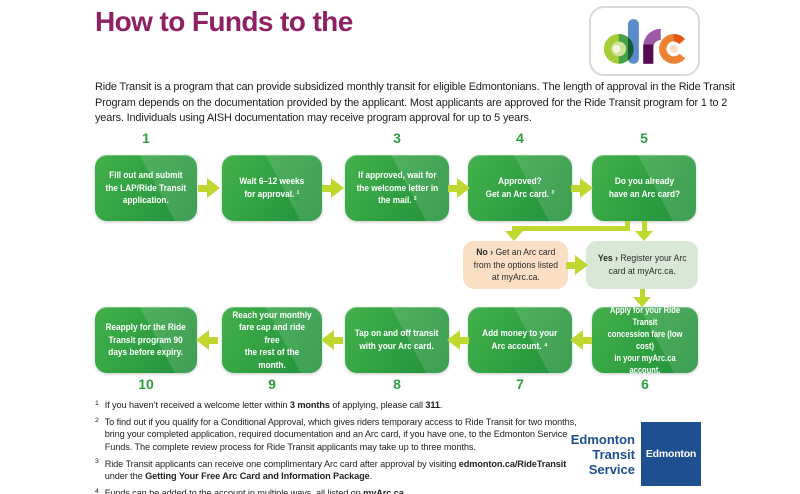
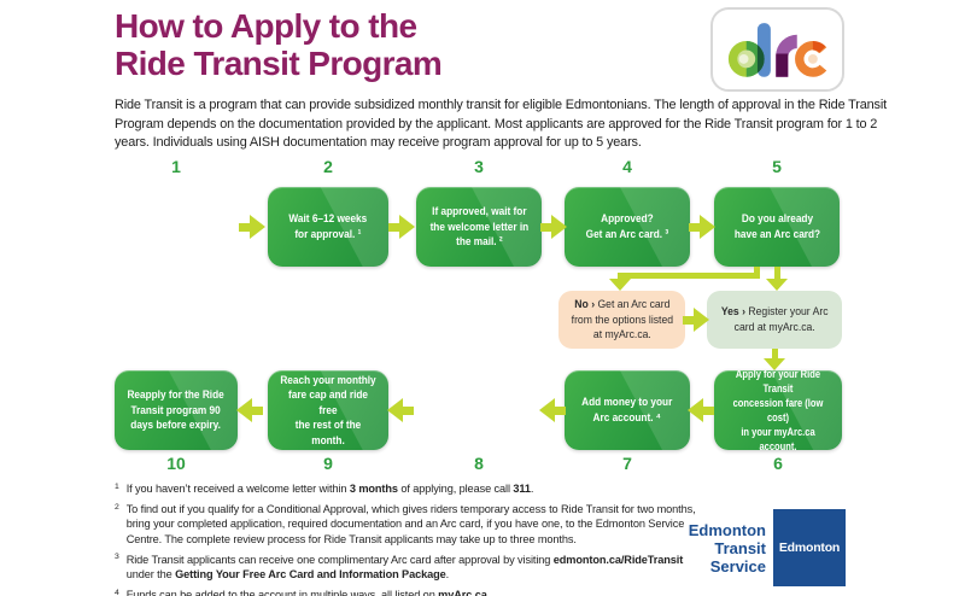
- How to Funds to the
+ How to Apply to the
+ Ride Transit Program
  Ride Transit is a program that can provide subsidized monthly transit for eligible Edmontonians. The length of approval in the Ride Transit Program depends on the documentation provided by the applicant. Most applicants are approved for the Ride Transit program for 1 to 2 years. Individuals using AISH documentation may receive program approval for up to 5 years.
  1
+ 2
  3
  4
  5
- Fill out and submit
- the LAP/Ride Transit
- application.
  Wait 6–12 weeks
  for approval. ¹
  If approved, wait for
  the welcome letter in
  the mail. ²
  Approved?
  Get an Arc card. ³
  Do you already
  have an Arc card?
  No › Get an Arc card
  from the options listed
  at myArc.ca.
  Yes › Register your Arc
  card at myArc.ca.
  Reapply for the Ride
  Transit program 90
  days before expiry.
  Reach your monthly
  fare cap and ride free
  the rest of the month.
- Tap on and off transit
- with your Arc card.
  Add money to your
  Arc account. ⁴
  Apply for your Ride Transit
  concession fare (low cost)
  in your myArc.ca account.
  10
  9
  8
  7
  6
  If you haven’t received a welcome letter within 3 months of applying, please call 311.
- To find out if you qualify for a Conditional Approval, which gives riders temporary access to Ride Transit for two months, bring your completed application, required documentation and an Arc card, if you have one, to the Edmonton Service Funds. The complete review process for Ride Transit applicants may take up to three months.
+ To find out if you qualify for a Conditional Approval, which gives riders temporary access to Ride Transit for two months, bring your completed application, required documentation and an Arc card, if you have one, to the Edmonton Service Centre. The complete review process for Ride Transit applicants may take up to three months.
  Ride Transit applicants can receive one complimentary Arc card after approval by visiting edmonton.ca/RideTransit under the Getting Your Free Arc Card and Information Package.
  Funds can be added to the account in multiple ways, all listed on myArc.ca.
  Edmonton
  Transit
  Service
  Edmonton
